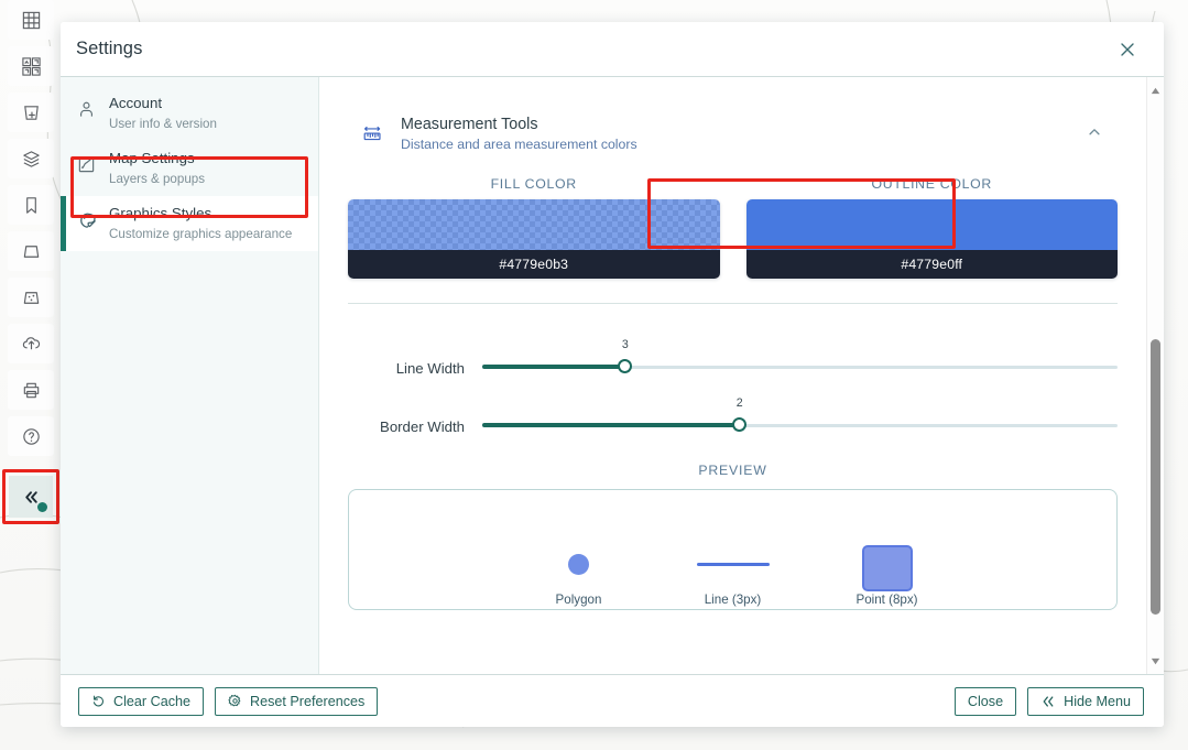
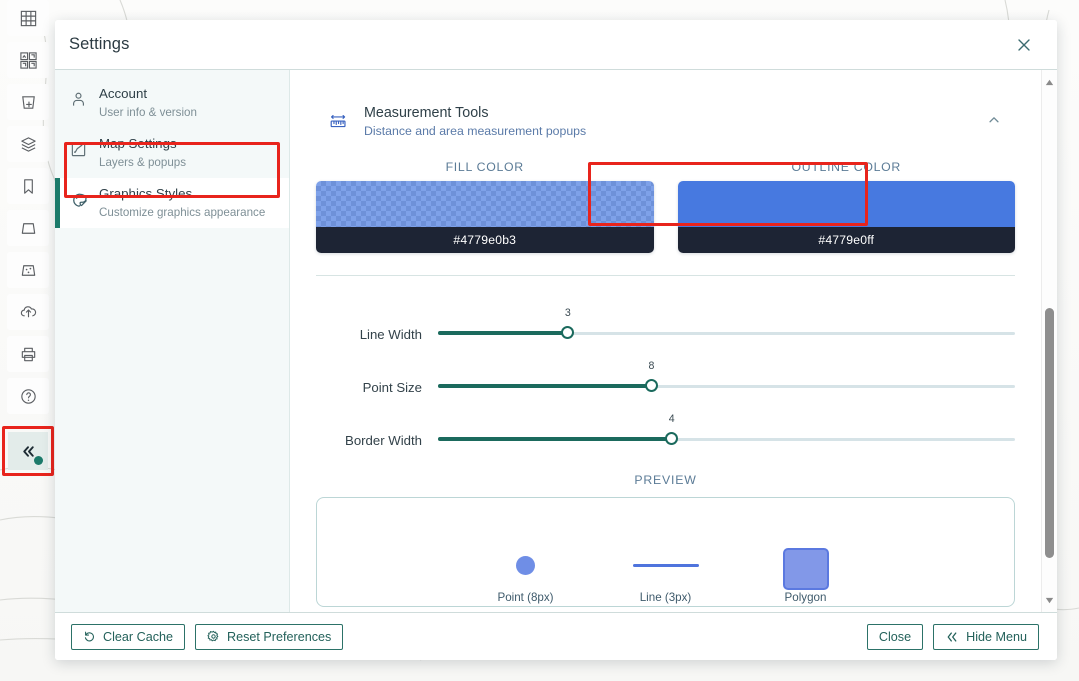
  Settings
  Account
  User info & version
  Map Settings
  Layers & popups
  Graphics Styles
  Customize graphics appearance
  Measurement Tools
- Distance and area measurement colors
+ Distance and area measurement popups
  FILL COLOR
  #4779e0b3
  OUTLINE COLOR
  #4779e0ff
  Line Width
  3
+ Point Size
+ 8
  Border Width
- 2
+ 4
  PREVIEW
- Polygon
+ Point (8px)
  Line (3px)
- Point (8px)
+ Polygon
  Clear Cache
  Reset Preferences
  Close
  Hide Menu
